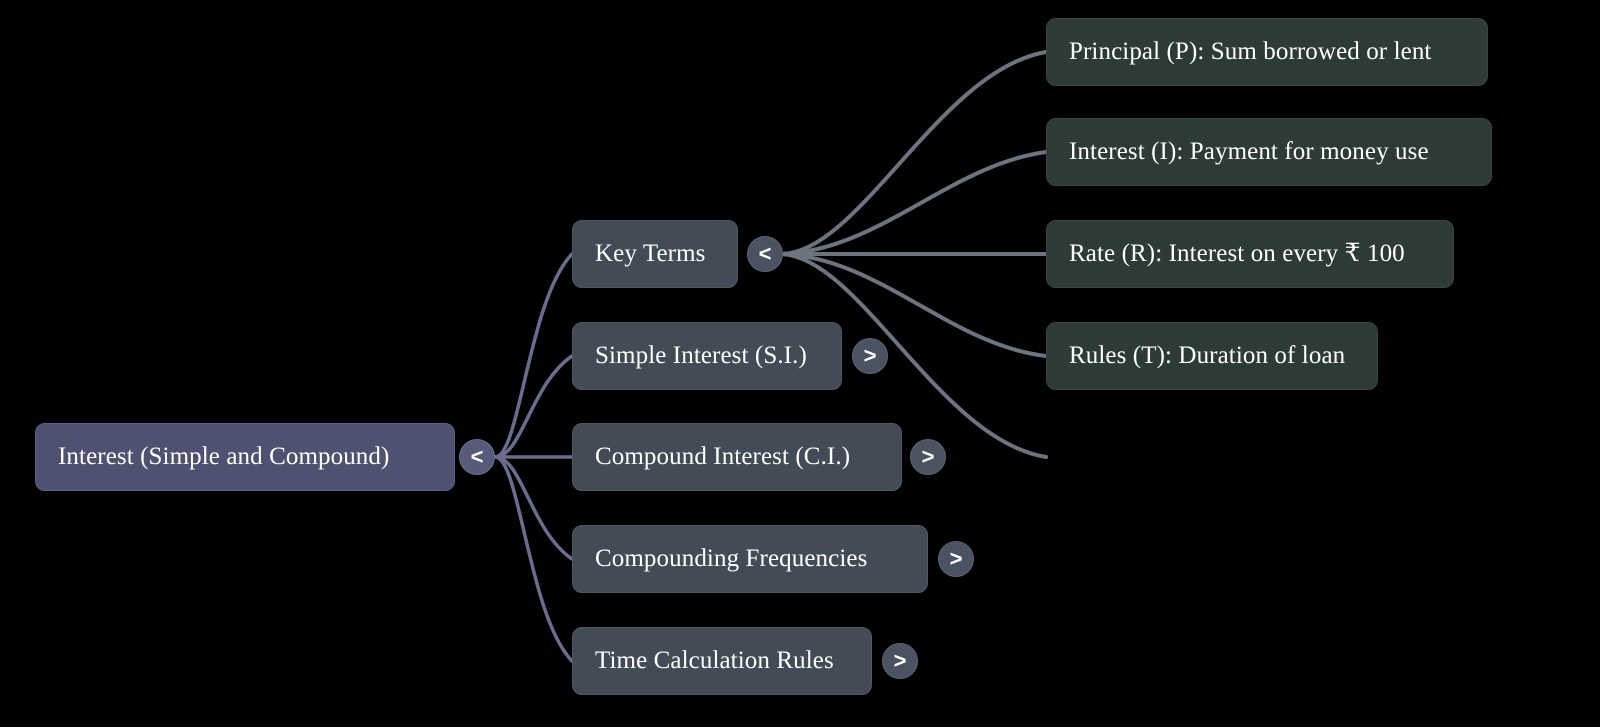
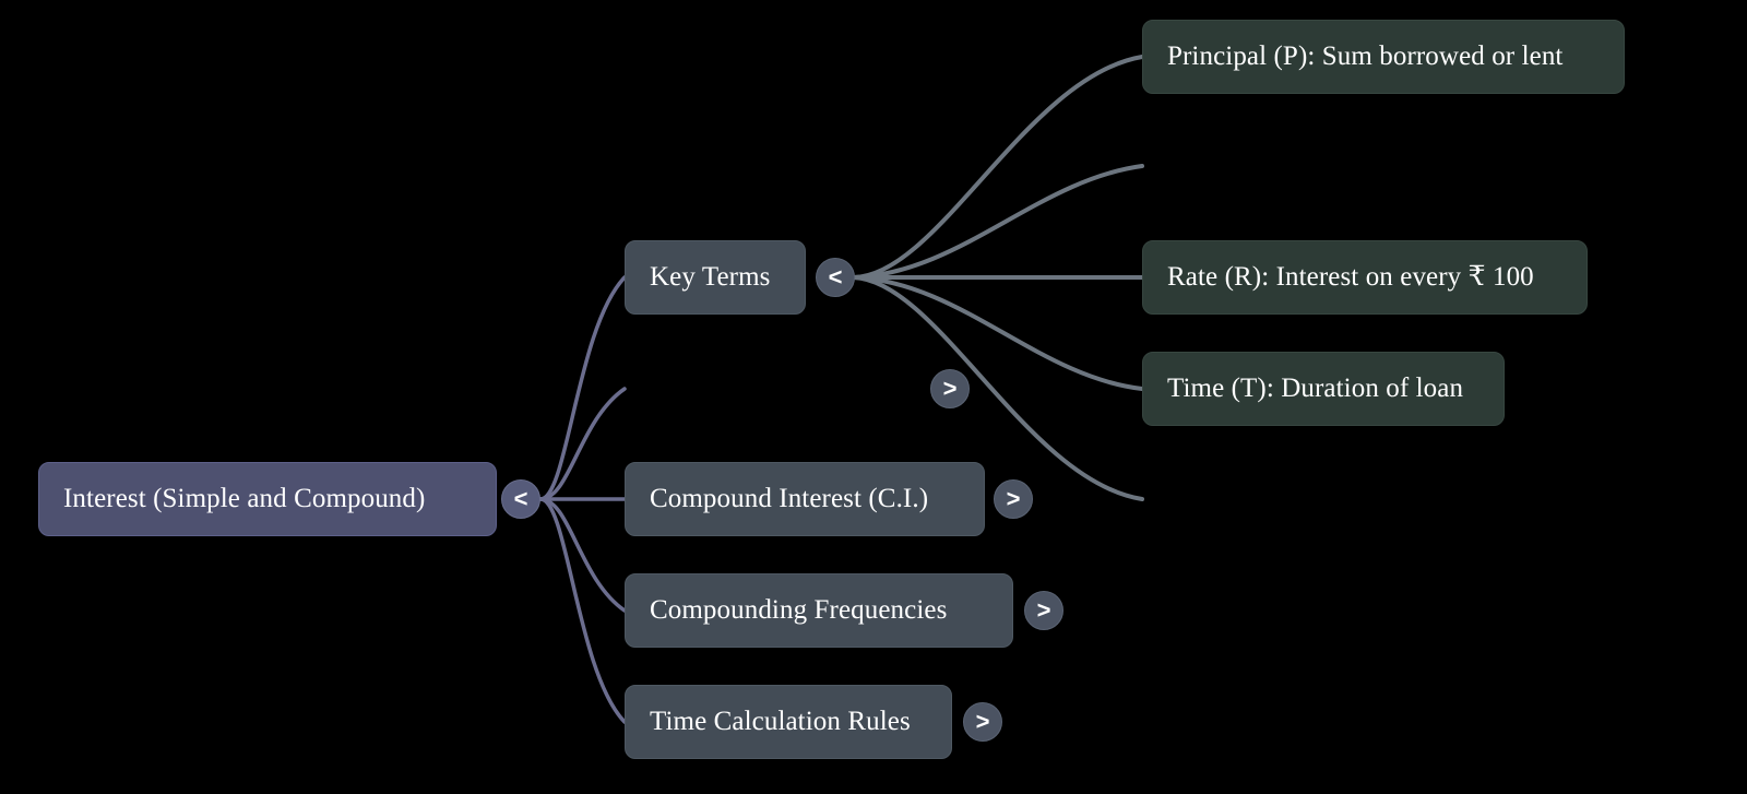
  Interest (Simple and Compound)
  <
  Key Terms
  <
- Simple Interest (S.I.)
  >
  Compound Interest (C.I.)
  >
  Compounding Frequencies
  >
  Time Calculation Rules
  >
  Principal (P): Sum borrowed or lent
- Interest (I): Payment for money use
  Rate (R): Interest on every ₹ 100
- Rules (T): Duration of loan
+ Time (T): Duration of loan
